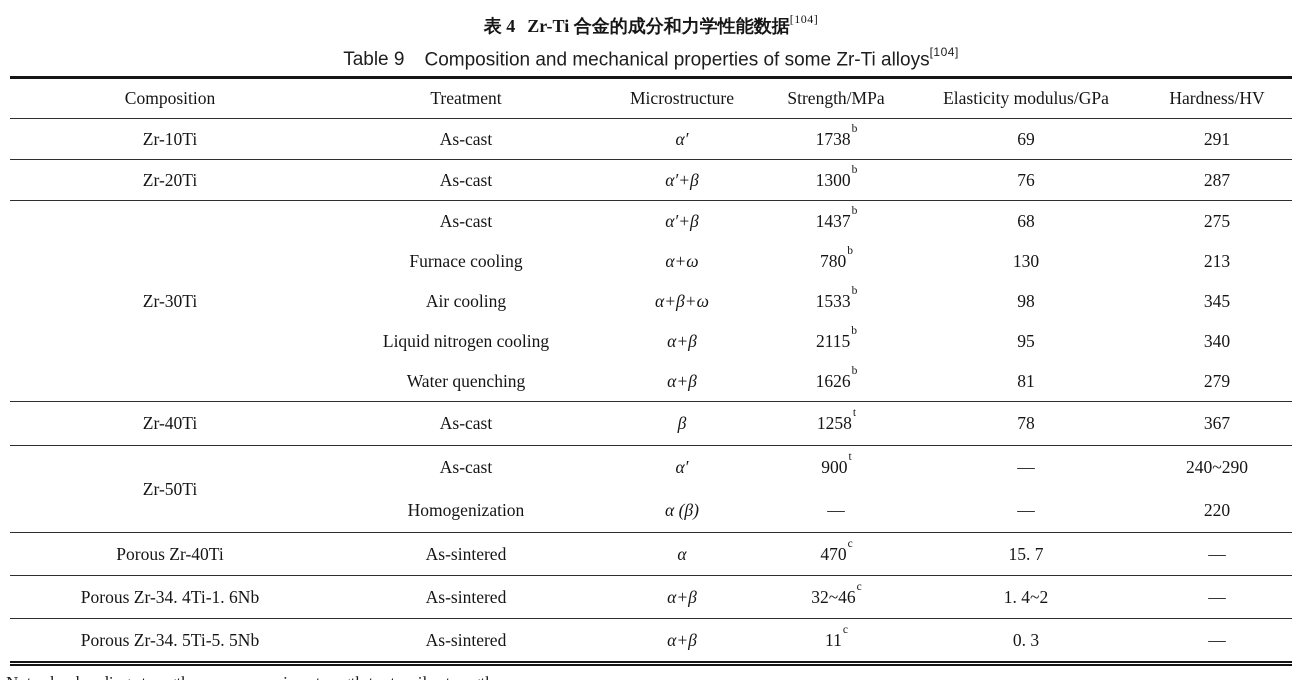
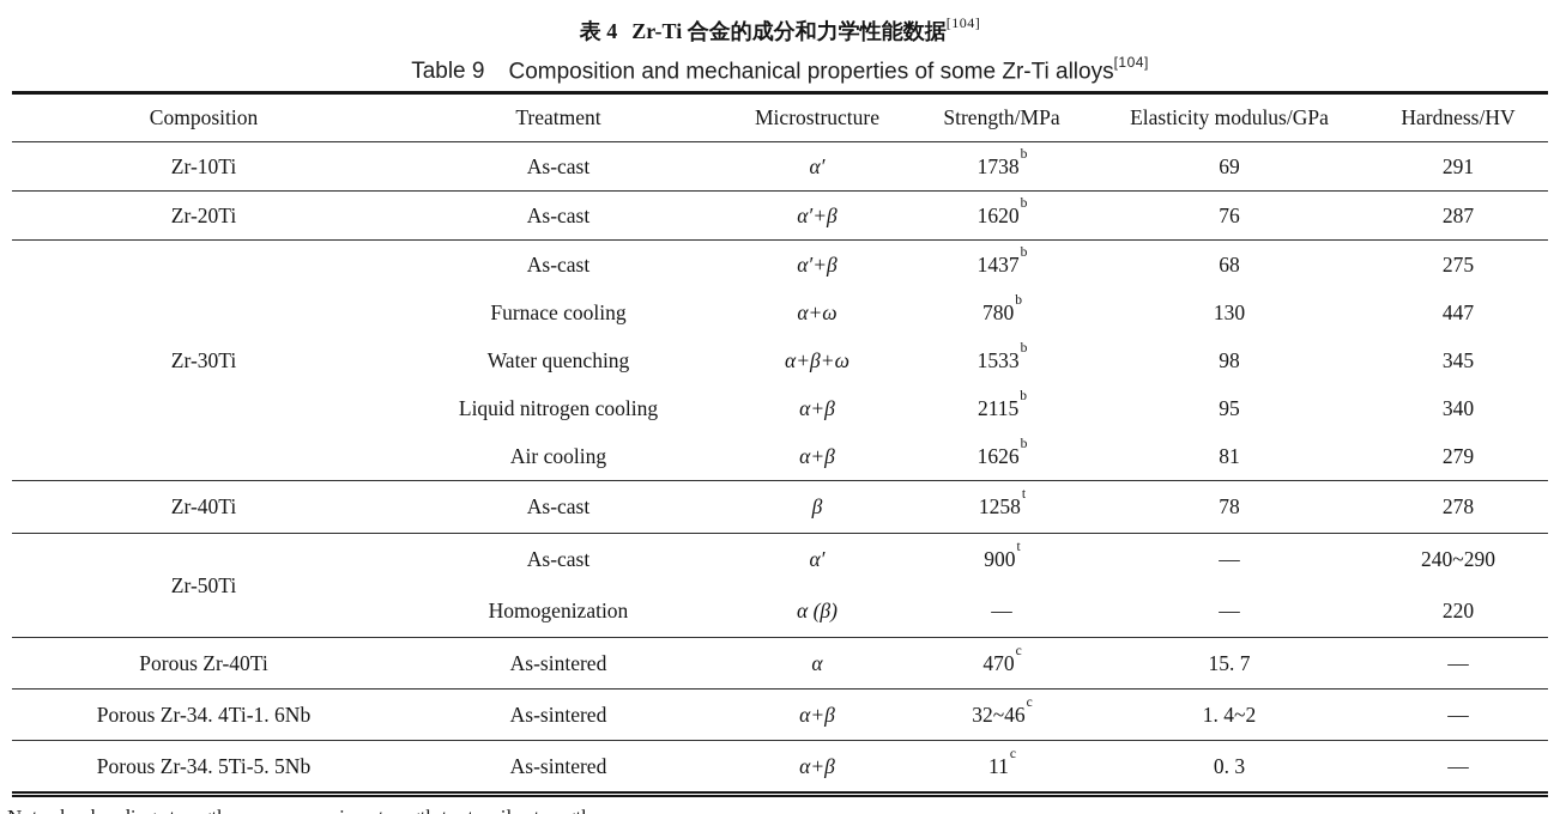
  表 4 Zr-Ti 合金的成分和力学性能数据[104]
  Table 9 Composition and mechanical properties of some Zr-Ti alloys[104]
  Composition	Treatment	Microstructure	Strength/MPa	Elasticity modulus/GPa	Hardness/HV
  Zr-10Ti	As-cast	α′	1738b	69	291
- Zr-20Ti	As-cast	α′+β	1300b	76	287
+ Zr-20Ti	As-cast	α′+β	1620b	76	287
  Zr-30Ti	As-cast	α′+β	1437b	68	275
- Furnace cooling	α+ω	780b	130	213
+ Furnace cooling	α+ω	780b	130	447
- Air cooling	α+β+ω	1533b	98	345
+ Water quenching	α+β+ω	1533b	98	345
  Liquid nitrogen cooling	α+β	2115b	95	340
- Water quenching	α+β	1626b	81	279
+ Air cooling	α+β	1626b	81	279
- Zr-40Ti	As-cast	β	1258t	78	367
+ Zr-40Ti	As-cast	β	1258t	78	278
  Zr-50Ti	As-cast	α′	900t	—	240~290
  Homogenization	α (β)	—	—	220
  Porous Zr-40Ti	As-sintered	α	470c	15. 7	—
  Porous Zr-34. 4Ti-1. 6Nb	As-sintered	α+β	32~46c	1. 4~2	—
  Porous Zr-34. 5Ti-5. 5Nb	As-sintered	α+β	11c	0. 3	—
